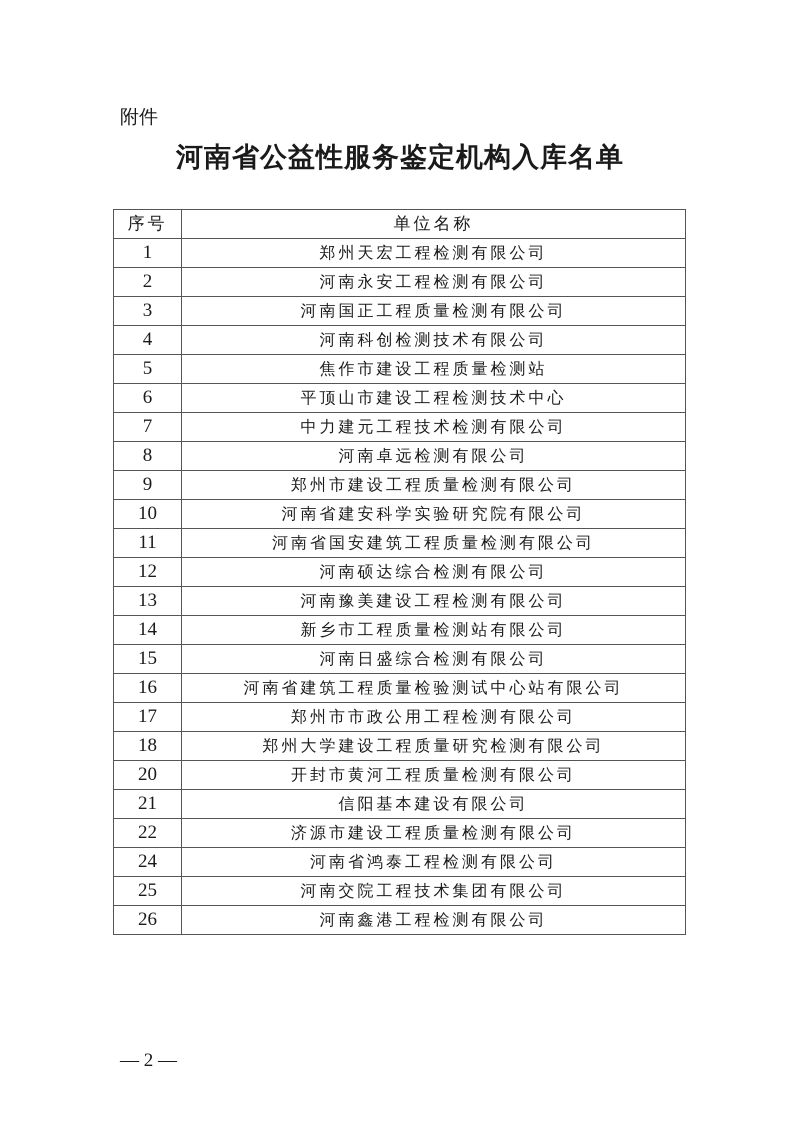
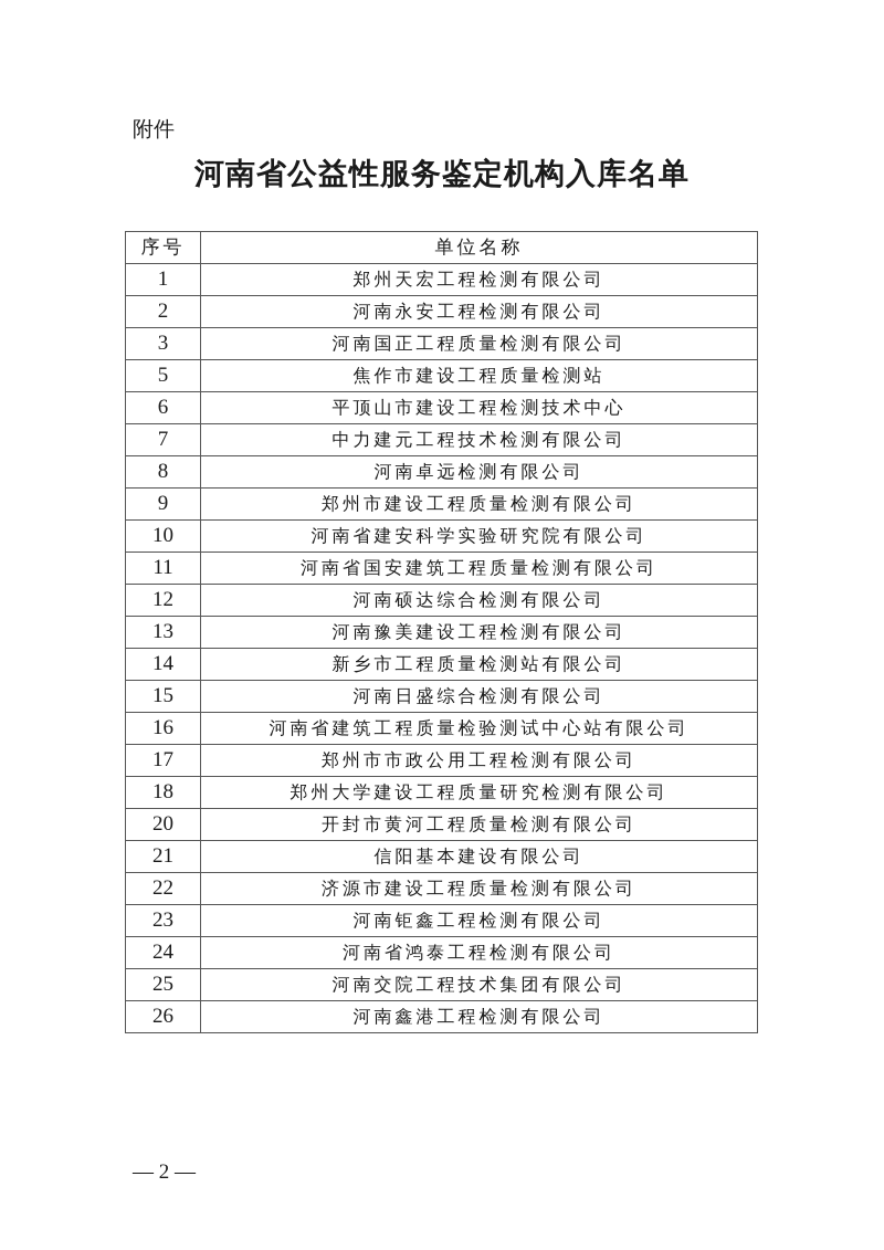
  附件
  河南省公益性服务鉴定机构入库名单
  序号	单位名称
  1	郑州天宏工程检测有限公司
  2	河南永安工程检测有限公司
  3	河南国正工程质量检测有限公司
- 4	河南科创检测技术有限公司
  5	焦作市建设工程质量检测站
  6	平顶山市建设工程检测技术中心
  7	中力建元工程技术检测有限公司
  8	河南卓远检测有限公司
  9	郑州市建设工程质量检测有限公司
  10	河南省建安科学实验研究院有限公司
  11	河南省国安建筑工程质量检测有限公司
  12	河南硕达综合检测有限公司
  13	河南豫美建设工程检测有限公司
  14	新乡市工程质量检测站有限公司
  15	河南日盛综合检测有限公司
  16	河南省建筑工程质量检验测试中心站有限公司
  17	郑州市市政公用工程检测有限公司
  18	郑州大学建设工程质量研究检测有限公司
  20	开封市黄河工程质量检测有限公司
  21	信阳基本建设有限公司
  22	济源市建设工程质量检测有限公司
+ 23	河南钜鑫工程检测有限公司
  24	河南省鸿泰工程检测有限公司
  25	河南交院工程技术集团有限公司
  26	河南鑫港工程检测有限公司
  — 2 —
